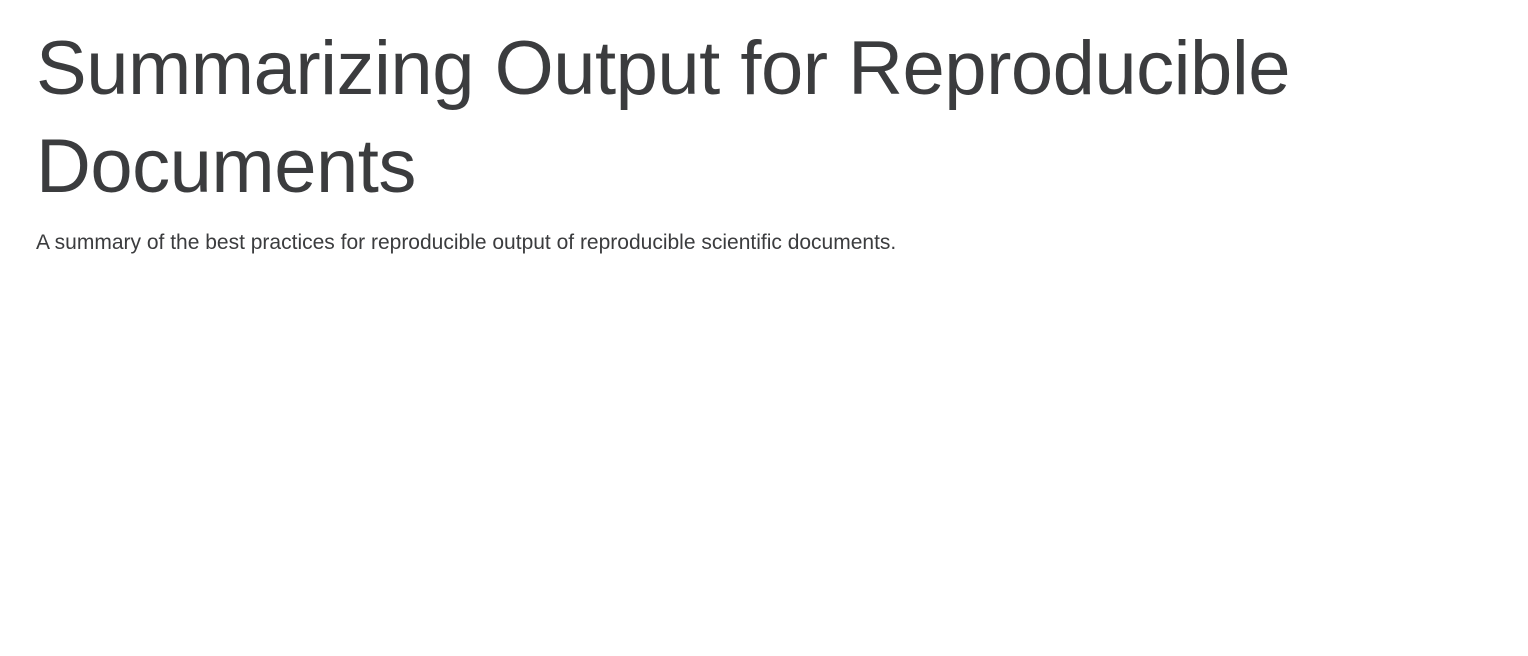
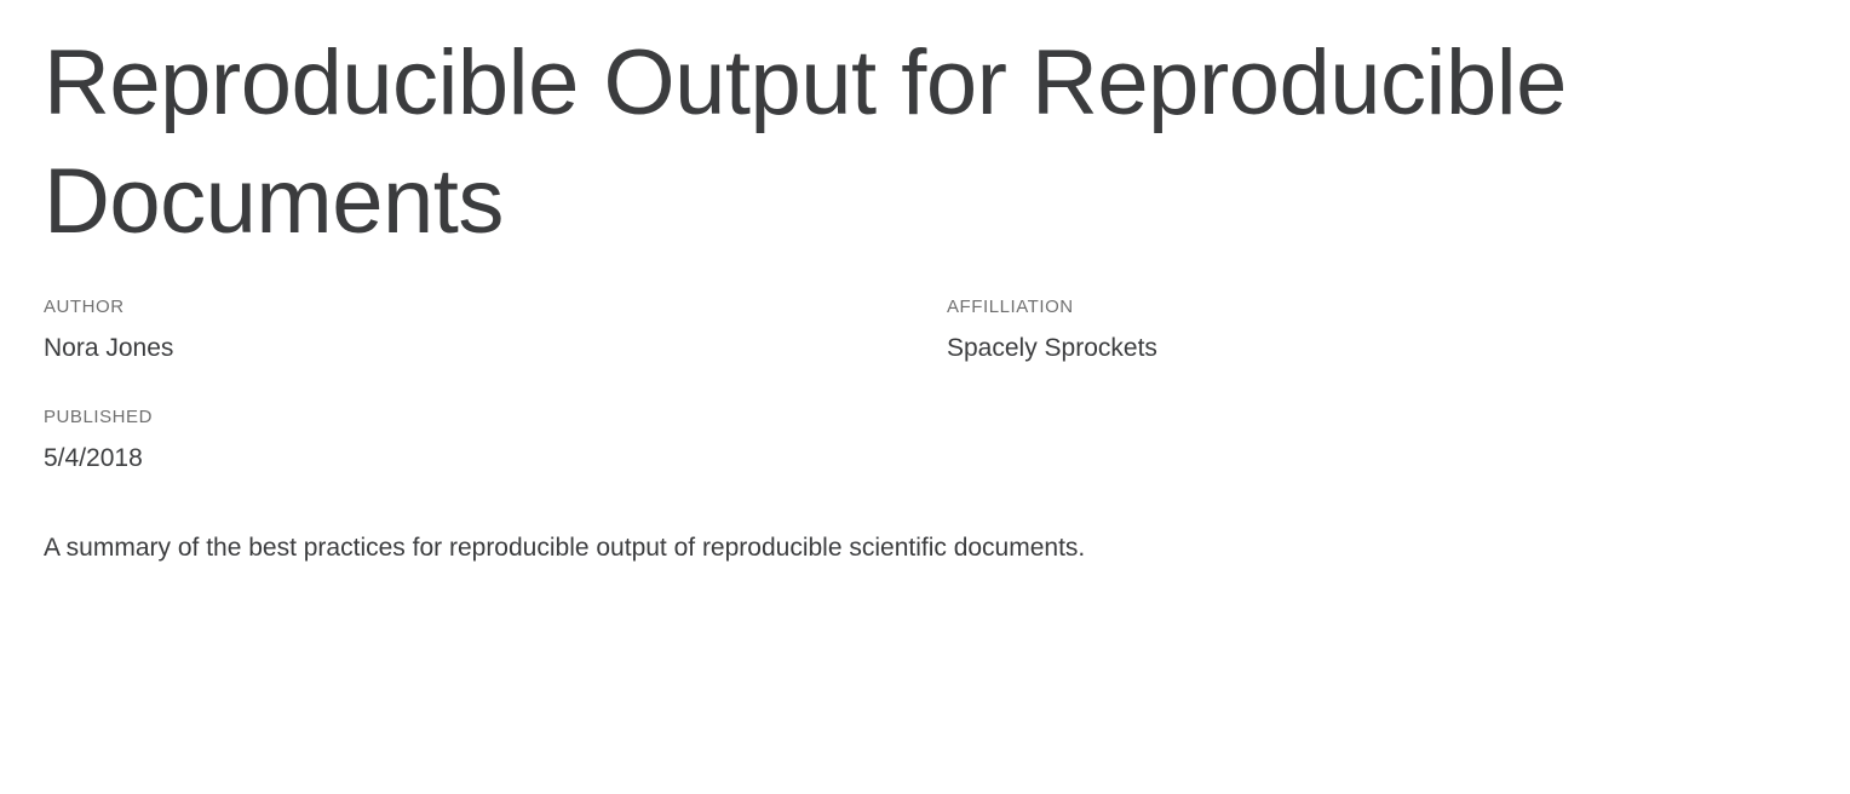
- Summarizing Output for Reproducible Documents
+ Reproducible Output for Reproducible Documents
+ AUTHOR
+ Nora Jones
+ AFFILLIATION
+ Spacely Sprockets
+ PUBLISHED
+ 5/4/2018
  A summary of the best practices for reproducible output of reproducible scientific documents.
